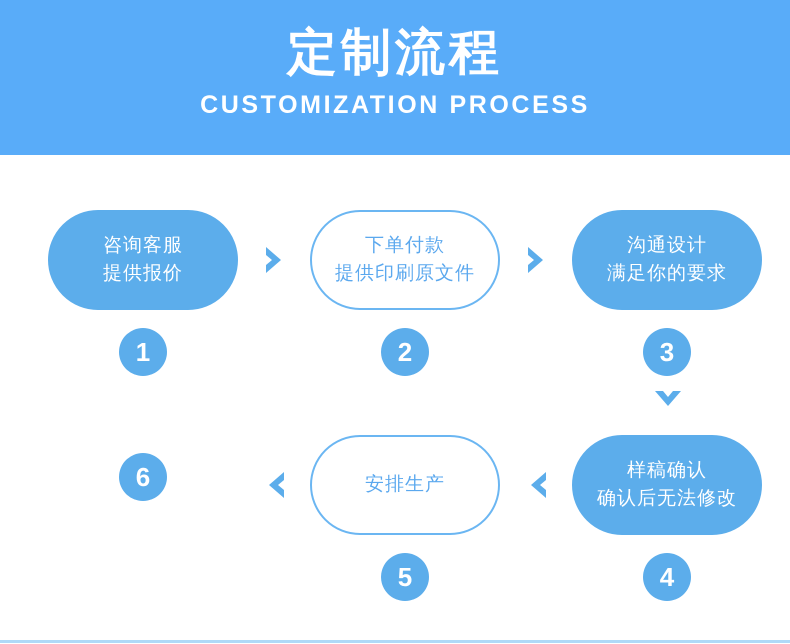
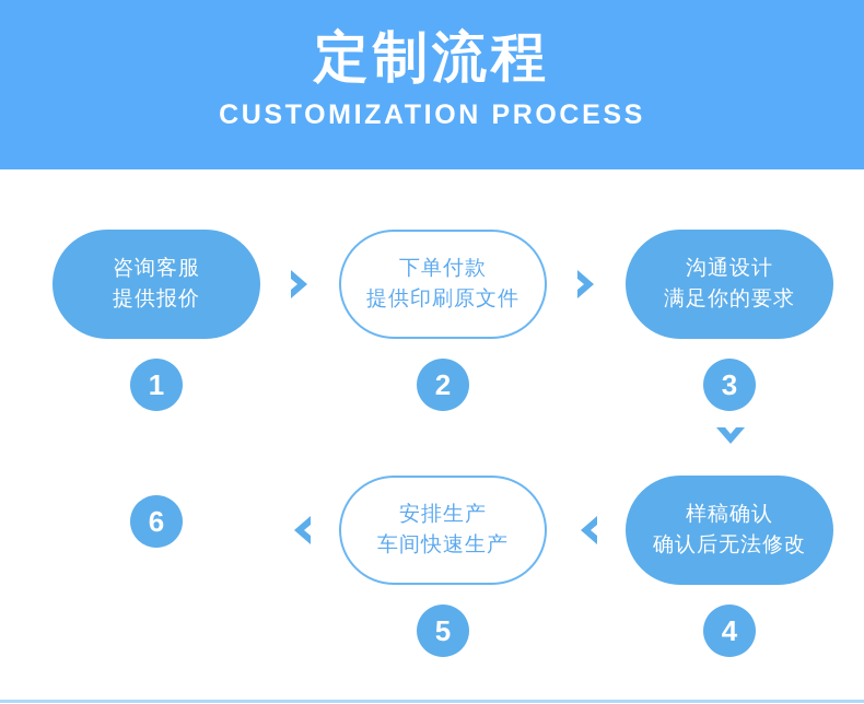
  定制流程
  CUSTOMIZATION PROCESS
  咨询客服
  提供报价
  1
  下单付款
  提供印刷原文件
  2
  沟通设计
  满足你的要求
  3
  6
  安排生产
+ 车间快速生产
  5
  样稿确认
  确认后无法修改
  4
